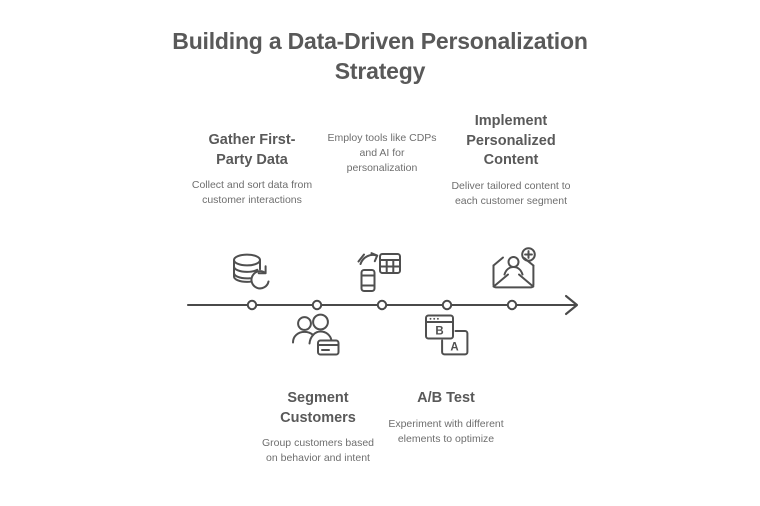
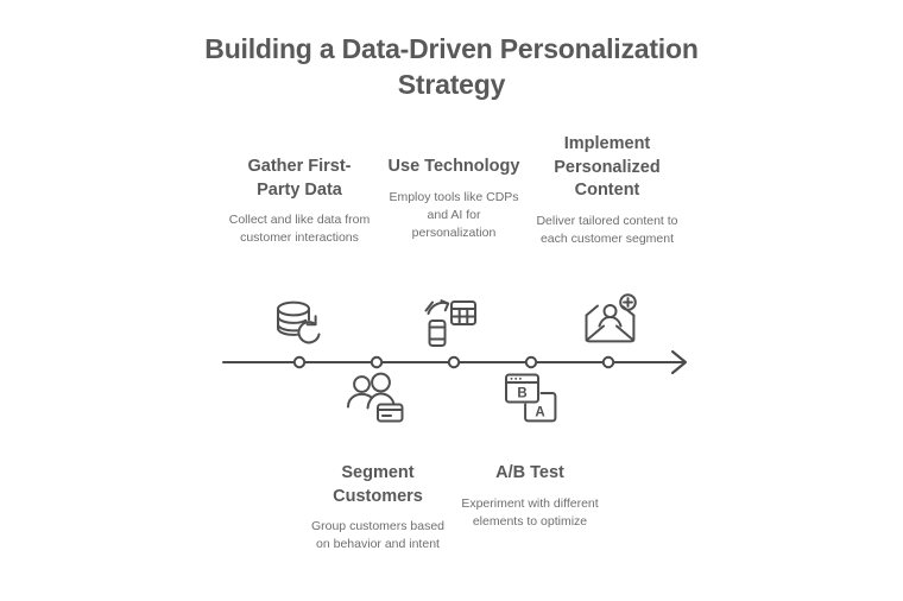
  Building a Data-Driven Personalization Strategy
  Gather First-Party Data
- Collect and sort data from customer interactions
+ Collect and like data from customer interactions
+ Use Technology
  Employ tools like CDPs and AI for personalization
  Implement Personalized Content
  Deliver tailored content to each customer segment
  Segment Customers
  Group customers based on behavior and intent
  A/B Test
  Experiment with different elements to optimize
  B
  A
